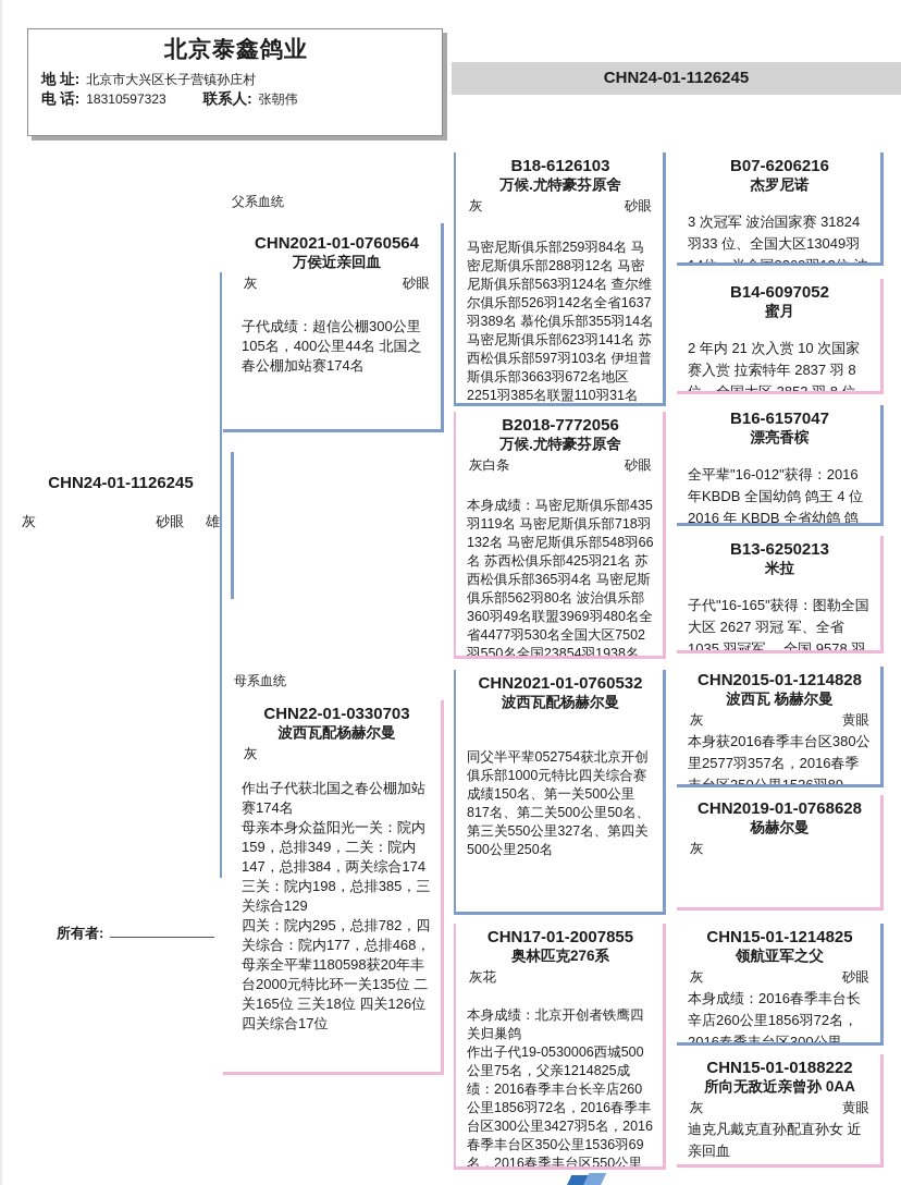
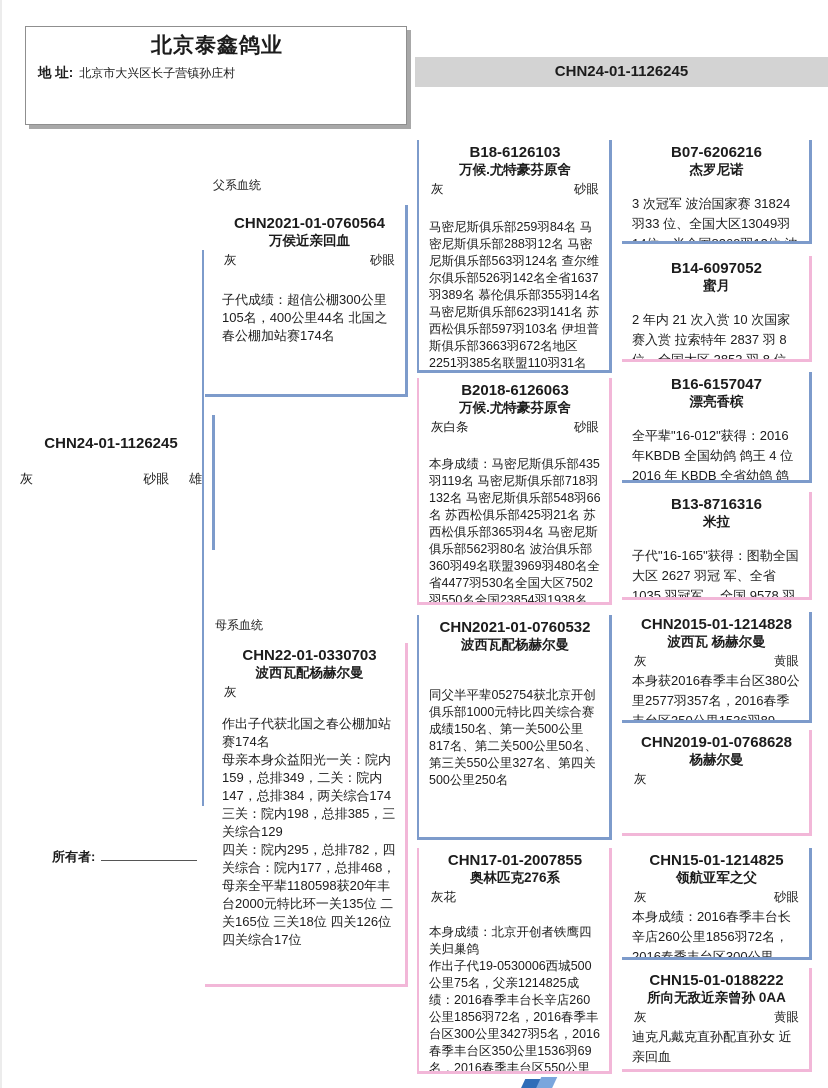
  北京泰鑫鸽业
  地 址: 北京市大兴区长子营镇孙庄村
- 电 话: 18310597323 联系人: 张朝伟
  CHN24-01-1126245
  父系血统
  母系血统
  CHN24-01-1126245
  灰
  砂眼 雄
  所有者:
  CHN2021-01-0760564
  万侯近亲回血
  灰
  砂眼
  子代成绩：超信公棚300公里105名，400公里44名 北国之春公棚加站赛174名
  CHN22-01-0330703
  波西瓦配杨赫尔曼
  灰
  作出子代获北国之春公棚加站赛174名
  母亲本身众益阳光一关：院内159，总排349，二关：院内147，总排384，两关综合174
  三关：院内198，总排385，三关综合129
  四关：院内295，总排782，四关综合：院内177，总排468，
  母亲全平辈1180598获20年丰台2000元特比环一关135位 二关165位 三关18位 四关126位
  四关综合17位
  B18-6126103
  万候.尤特豪芬原舍
  灰
  砂眼
  马密尼斯俱乐部259羽84名 马密尼斯俱乐部288羽12名 马密尼斯俱乐部563羽124名 查尔维尔俱乐部526羽142名全省1637羽389名 慕伦俱乐部355羽14名 马密尼斯俱乐部623羽141名 苏西松俱乐部597羽103名 伊坦普斯俱乐部3663羽672名地区2251羽385名联盟110羽31名
- B2018-7772056
+ B2018-6126063
  万候.尤特豪芬原舍
  灰白条
  砂眼
  本身成绩：马密尼斯俱乐部435羽119名 马密尼斯俱乐部718羽132名 马密尼斯俱乐部548羽66名 苏西松俱乐部425羽21名 苏西松俱乐部365羽4名 马密尼斯俱乐部562羽80名 波治俱乐部360羽49名联盟3969羽480名全省4477羽530名全国大区7502羽550名全国23854羽1938名
  CHN2021-01-0760532
  波西瓦配杨赫尔曼
  同父半平辈052754获北京开创俱乐部1000元特比四关综合赛成绩150名、第一关500公里817名、第二关500公里50名、第三关550公里327名、第四关500公里250名
  CHN17-01-2007855
  奥林匹克276系
  灰花
  本身成绩：北京开创者铁鹰四关归巢鸽
  作出子代19-0530006西城500公里75名，父亲1214825成绩：2016春季丰台长辛店260公里1856羽72名，2016春季丰台区300公里3427羽5名，2016春季丰台区350公里1536羽69名，2016春季丰台区550公里
  B07-6206216
  杰罗尼诺
  3 次冠军 波治国家赛 31824 羽33 位、全国大区13049羽14位、半全国8360羽13位 波
  B14-6097052
  蜜月
  2 年内 21 次入赏 10 次国家赛入赏 拉索特年 2837 羽 8 位、全国大区 3853 羽 8 位、
  B16-6157047
  漂亮香槟
  全平辈"16-012"获得：2016 年KBDB 全国幼鸽 鸽王 4 位
  2016 年 KBDB 全省幼鸽 鸽
- B13-6250213
+ B13-8716316
  米拉
  子代"16-165"获得：图勒全国大区 2627 羽冠 军、全省 1035 羽冠军、 全国 9578 羽
  CHN2015-01-1214828
  波西瓦 杨赫尔曼
  灰
  黄眼
  本身获2016春季丰台区380公里2577羽357名，2016春季丰台区350公里1536羽89
  CHN2019-01-0768628
  杨赫尔曼
  灰
  CHN15-01-1214825
  领航亚军之父
  灰
  砂眼
  本身成绩：2016春季丰台长辛店260公里1856羽72名，2016春季丰台区300公里
  CHN15-01-0188222
  所向无敌近亲曾孙 0AA
  灰
  黄眼
  迪克凡戴克直孙配直孙女 近亲回血
